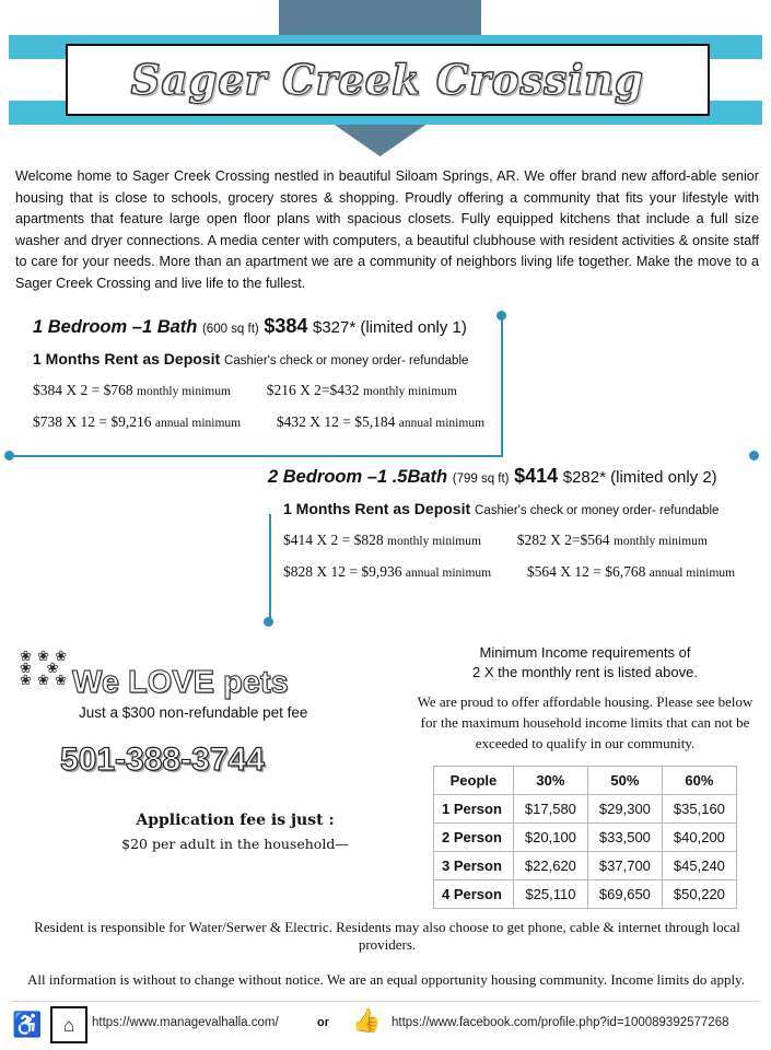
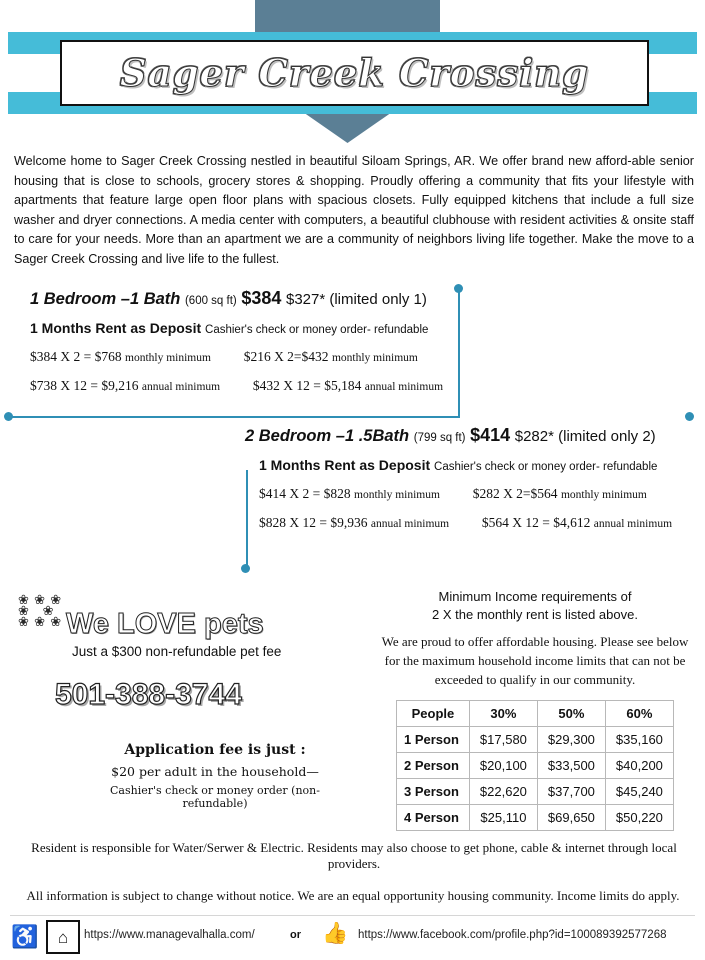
  Sager Creek Crossing
  Welcome home to Sager Creek Crossing nestled in beautiful Siloam Springs, AR. We offer brand new afford-able senior housing that is close to schools, grocery stores & shopping. Proudly offering a community that fits your lifestyle with apartments that feature large open floor plans with spacious closets. Fully equipped kitchens that include a full size washer and dryer connections. A media center with computers, a beautiful clubhouse with resident activities & onsite staff to care for your needs. More than an apartment we are a community of neighbors living life together. Make the move to a Sager Creek Crossing and live life to the fullest.
  1 Bedroom –1 Bath (600 sq ft) $384 $327* (limited only 1)
  1 Months Rent as Deposit Cashier's check or money order- refundable
  $384 X 2 = $768 monthly minimum $216 X 2=$432 monthly minimum
  $738 X 12 = $9,216 annual minimum $432 X 12 = $5,184 annual minimum
  2 Bedroom –1 .5Bath (799 sq ft) $414 $282* (limited only 2)
  1 Months Rent as Deposit Cashier's check or money order- refundable
  $414 X 2 = $828 monthly minimum $282 X 2=$564 monthly minimum
- $828 X 12 = $9,936 annual minimum $564 X 12 = $6,768 annual minimum
+ $828 X 12 = $9,936 annual minimum $564 X 12 = $4,612 annual minimum
  ❀ ❀ ❀
  ❀ ❀
  ❀ ❀ ❀
  We LOVE pets
  Just a $300 non-refundable pet fee
  501-388-3744
  Application fee is just :
  $20 per adult in the household—
+ Cashier's check or money order (non-refundable)
  Minimum Income requirements of
  2 X the monthly rent is listed above.
  We are proud to offer affordable housing. Please see below for the maximum household income limits that can not be exceeded to qualify in our community.
  People	30%	50%	60%
  1 Person	$17,580	$29,300	$35,160
  2 Person	$20,100	$33,500	$40,200
  3 Person	$22,620	$37,700	$45,240
  4 Person	$25,110	$69,650	$50,220
  Resident is responsible for Water/Serwer & Electric. Residents may also choose to get phone, cable & internet through local providers.
- All information is without to change without notice. We are an equal opportunity housing community. Income limits do apply.
+ All information is subject to change without notice. We are an equal opportunity housing community. Income limits do apply.
  ♿
  ⌂
  https://www.managevalhalla.com/
  or
  👍
  https://www.facebook.com/profile.php?id=100089392577268
